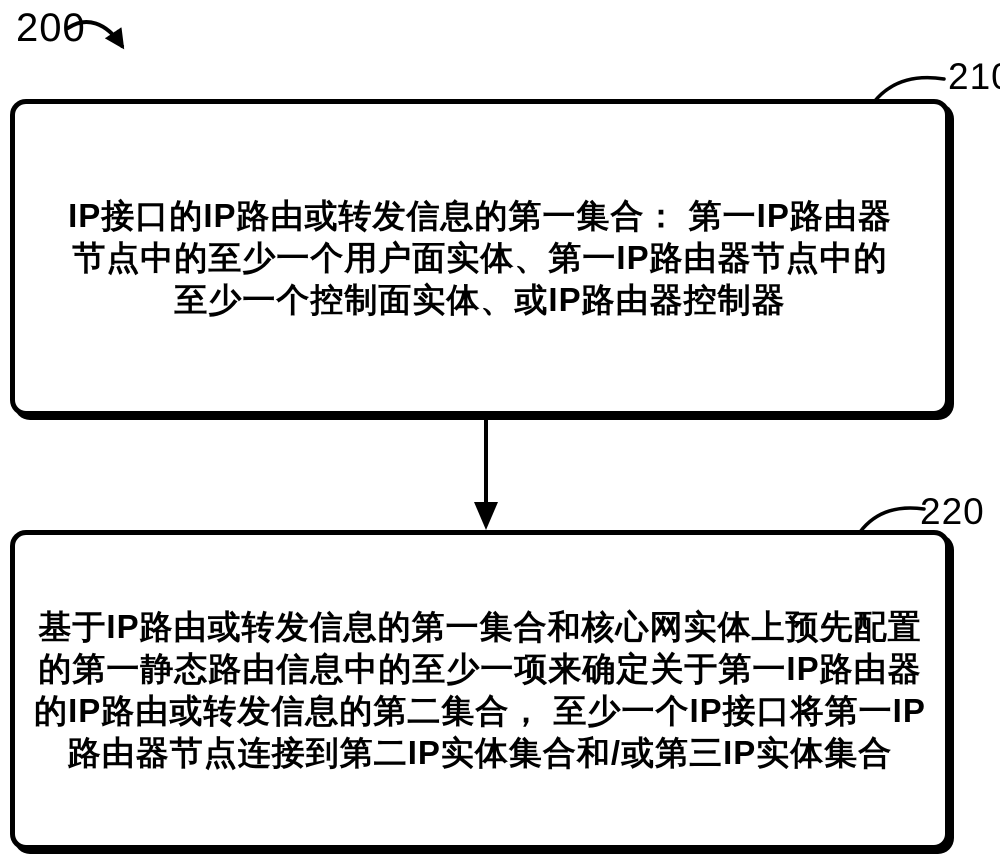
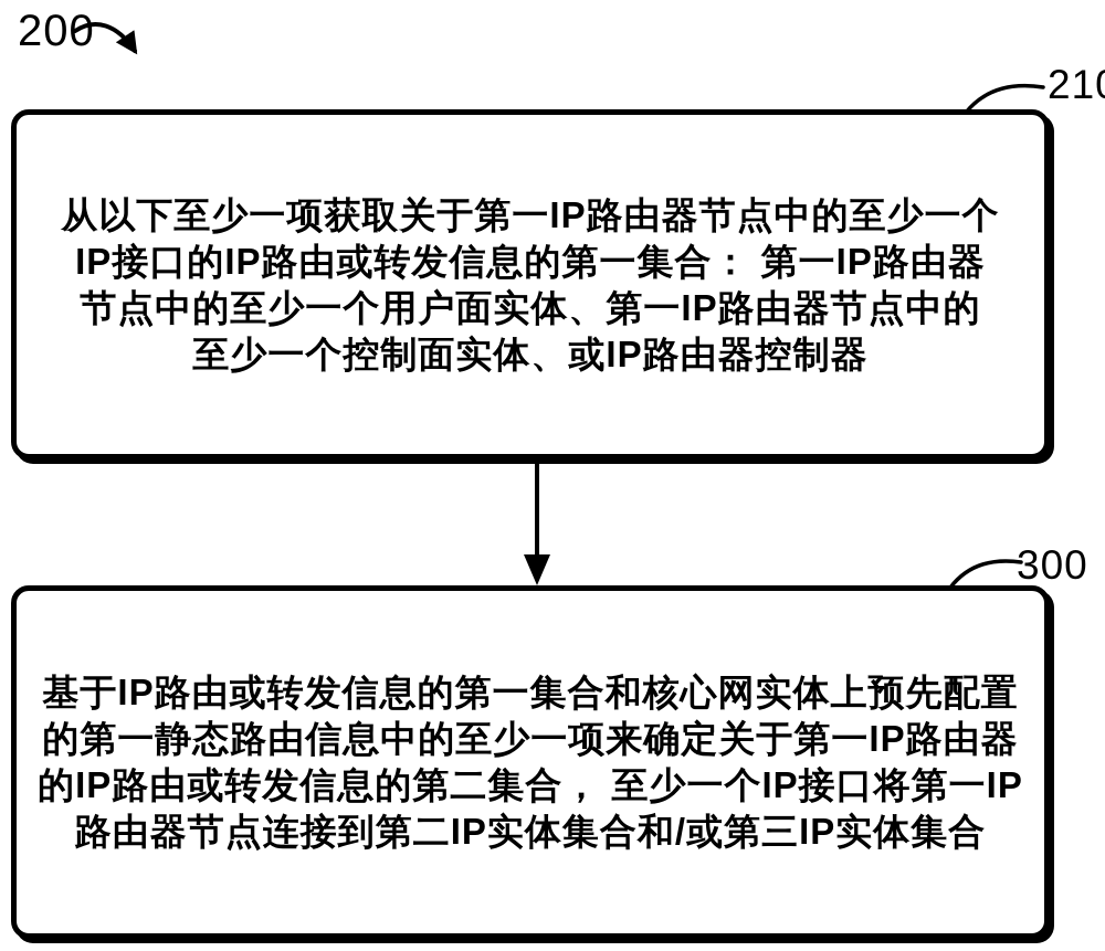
  200
+ 从以下至少一项获取关于第一IP路由器节点中的至少一个
  IP接口的IP路由或转发信息的第一集合： 第一IP路由器
  节点中的至少一个用户面实体、第一IP路由器节点中的
  至少一个控制面实体、或IP路由器控制器
  基于IP路由或转发信息的第一集合和核心网实体上预先配置
  的第一静态路由信息中的至少一项来确定关于第一IP路由器
  的IP路由或转发信息的第二集合， 至少一个IP接口将第一IP
  路由器节点连接到第二IP实体集合和/或第三IP实体集合
- 220
+ 300
